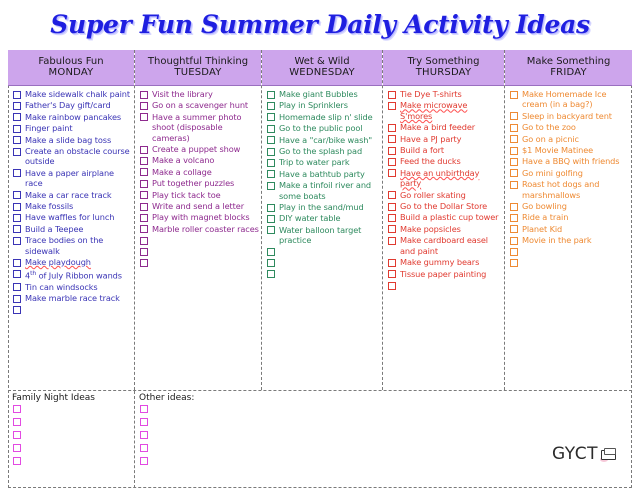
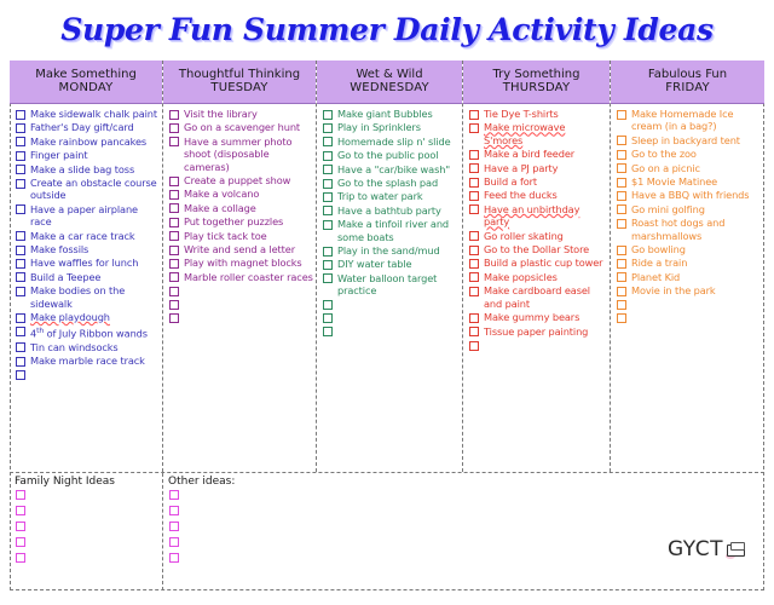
  Super Fun Summer Daily Activity Ideas
- Fabulous Fun
+ Make Something
  MONDAY
  Make sidewalk chalk paint
  Father's Day gift/card
  Make rainbow pancakes
  Finger paint
  Make a slide bag toss
  Create an obstacle course outside
  Have a paper airplane race
  Make a car race track
  Make fossils
  Have waffles for lunch
  Build a Teepee
- Trace bodies on the sidewalk
+ Make bodies on the sidewalk
  Make playdough
  4 of July Ribbon wands
  Tin can windsocks
  Make marble race track
  Thoughtful Thinking
  TUESDAY
  Visit the library
  Go on a scavenger hunt
  Have a summer photo shoot (disposable cameras)
  Create a puppet show
  Make a volcano
  Make a collage
  Put together puzzles
  Play tick tack toe
  Write and send a letter
  Play with magnet blocks
  Marble roller coaster races
  Wet & Wild
  WEDNESDAY
  Make giant Bubbles
  Play in Sprinklers
  Homemade slip n' slide
  Go to the public pool
  Have a "car/bike wash"
  Go to the splash pad
  Trip to water park
  Have a bathtub party
  Make a tinfoil river and some boats
  Play in the sand/mud
  DIY water table
  Water balloon target practice
  Try Something
  THURSDAY
  Tie Dye T-shirts
  Make microwave S'mores
  Make a bird feeder
  Have a PJ party
  Build a fort
  Feed the ducks
  Have an unbirthday party
  Go roller skating
  Go to the Dollar Store
  Build a plastic cup tower
  Make popsicles
  Make cardboard easel and paint
  Make gummy bears
  Tissue paper painting
- Make Something
+ Fabulous Fun
  FRIDAY
  Make Homemade Ice cream (in a bag?)
  Sleep in backyard tent
  Go to the zoo
  Go on a picnic
  $1 Movie Matinee
  Have a BBQ with friends
  Go mini golfing
  Roast hot dogs and marshmallows
  Go bowling
  Ride a train
  Planet Kid
  Movie in the park
  Family Night Ideas
  Other ideas:
  GYCT
